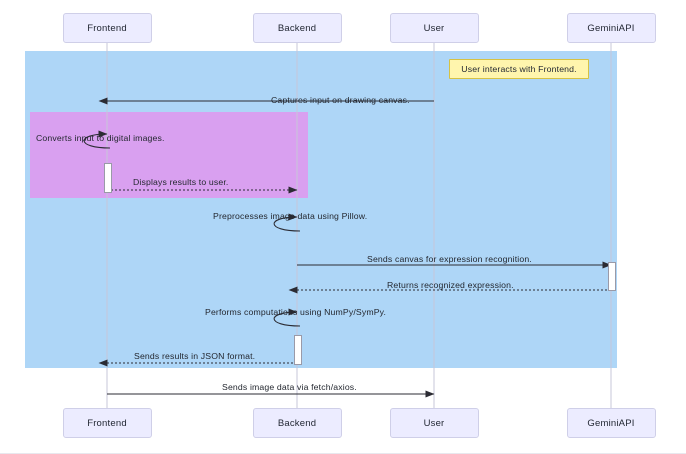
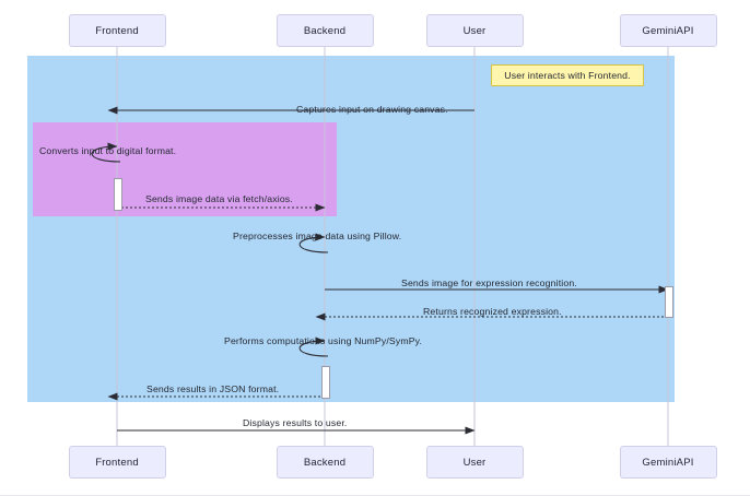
  Frontend
  Backend
  User
  GeminiAPI
  Frontend
  Backend
  User
  GeminiAPI
  Captures input on drawing canvas.
- Converts input to digital images.
+ Converts input to digital format.
- Displays results to user.
+ Sends image data via fetch/axios.
  Preprocesses image data using Pillow.
- Sends canvas for expression recognition.
+ Sends image for expression recognition.
  Returns recognized expression.
  Performs computations using NumPy/SymPy.
  Sends results in JSON format.
- Sends image data via fetch/axios.
+ Displays results to user.
  User interacts with Frontend.
